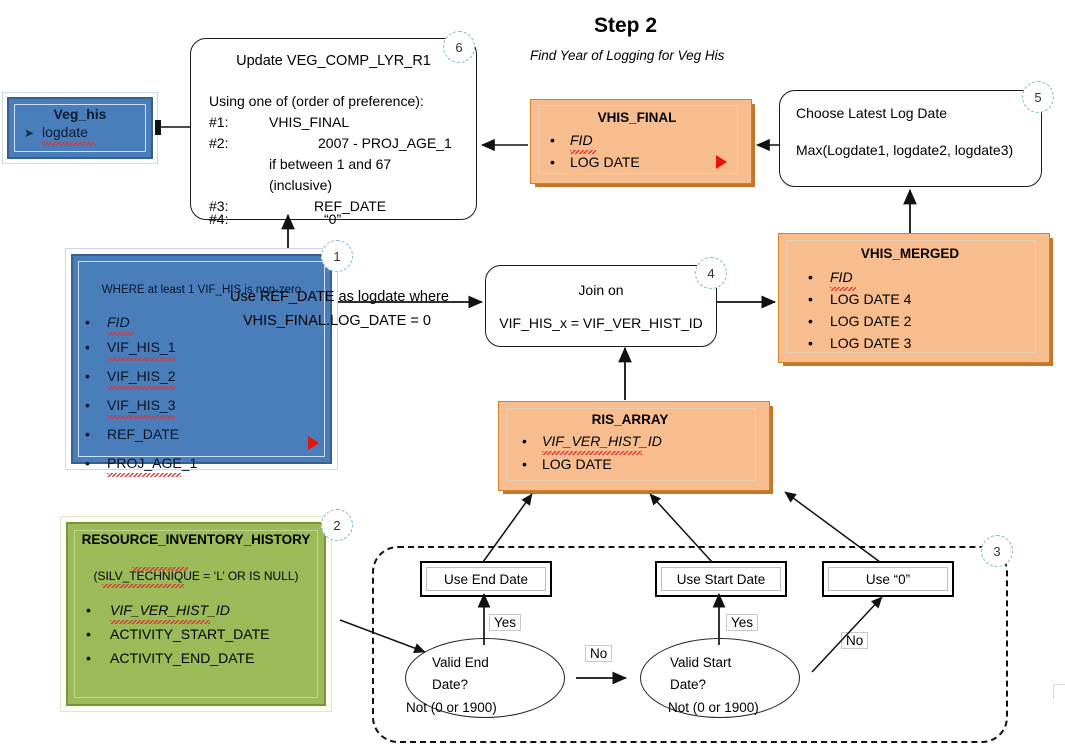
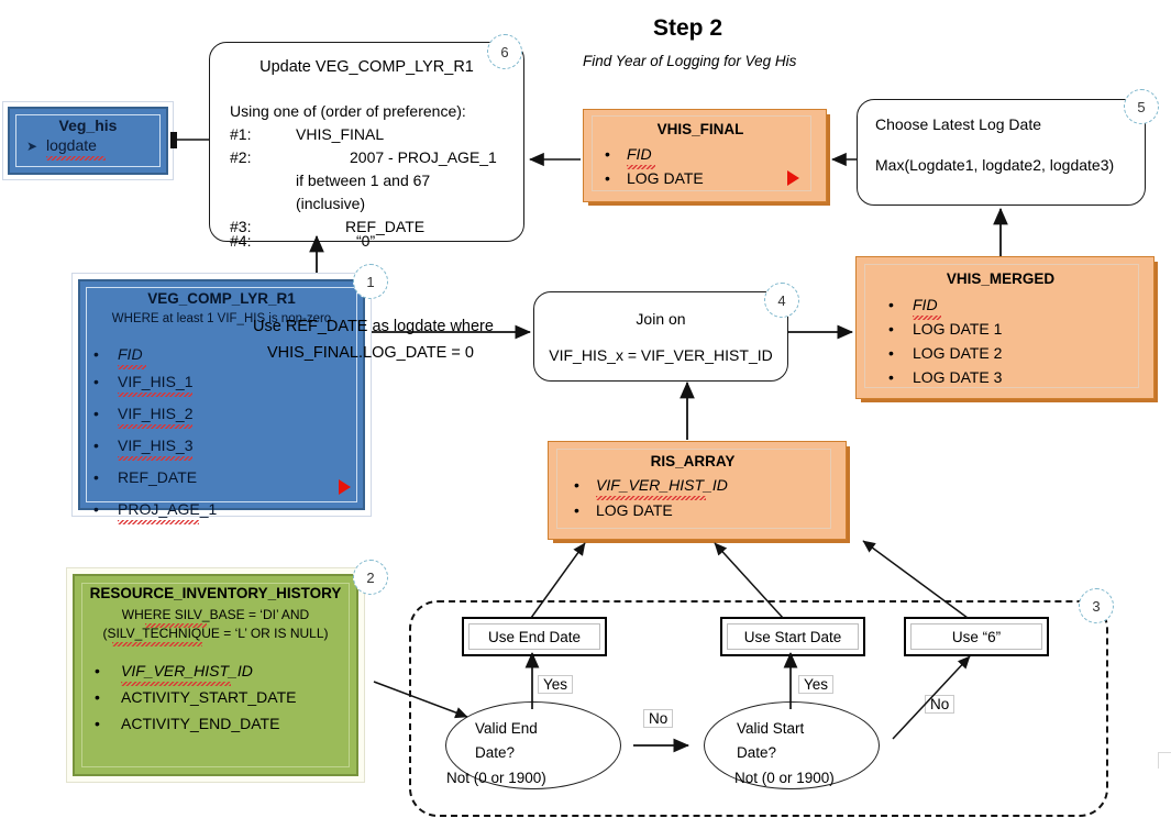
  Step 2
  Find Year of Logging for Veg His
  Veg_his
  ➤
  logdate
  Update VEG_COMP_LYR_R1
  Using one of (order of preference):
  #1:
  VHIS_FINAL
  #2:
  2007 - PROJ_AGE_1
  if between 1 and 67
  (inclusive)
  #3:
  REF_DATE
  #4:
  “0”
  6
  VHIS_FINAL
  •
  FID
  •
  LOG DATE
  Choose Latest Log Date
  Max(Logdate1, logdate2, logdate3)
  5
+ VEG_COMP_LYR_R1
  WHERE at least 1 VIF_HIS is non-zero
  •
  FID
  •
  VIF_HIS_1
  •
  VIF_HIS_2
  •
  VIF_HIS_3
  •
  REF_DATE
  •
  PROJ_AGE_1
  1
  Use REF_DATE as logdate where
  VHIS_FINAL.LOG_DATE = 0
  Join on
  VIF_HIS_x = VIF_VER_HIST_ID
  4
  VHIS_MERGED
  •
  FID
  •
- LOG DATE 4
+ LOG DATE 1
  •
  LOG DATE 2
  •
  LOG DATE 3
  RIS_ARRAY
  •
  VIF_VER_HIST_ID
  •
  LOG DATE
  RESOURCE_INVENTORY_HISTORY
+ WHERE SILV_BASE = ‘DI’ AND
  (SILV_TECHNIQUE = ‘L’ OR IS NULL)
  •
  VIF_VER_HIST_ID
  •
  ACTIVITY_START_DATE
  •
  ACTIVITY_END_DATE
  2
  3
  Use End Date
  Use Start Date
- Use “0”
+ Use “6”
  Valid End
  Date?
  Not (0 or 1900)
  Valid Start
  Date?
  Not (0 or 1900)
  Yes
  Yes
  No
  No
